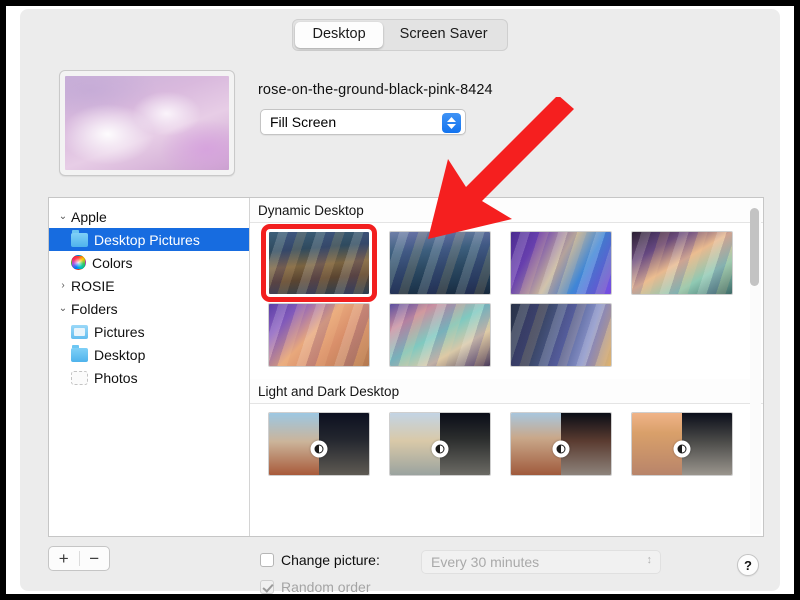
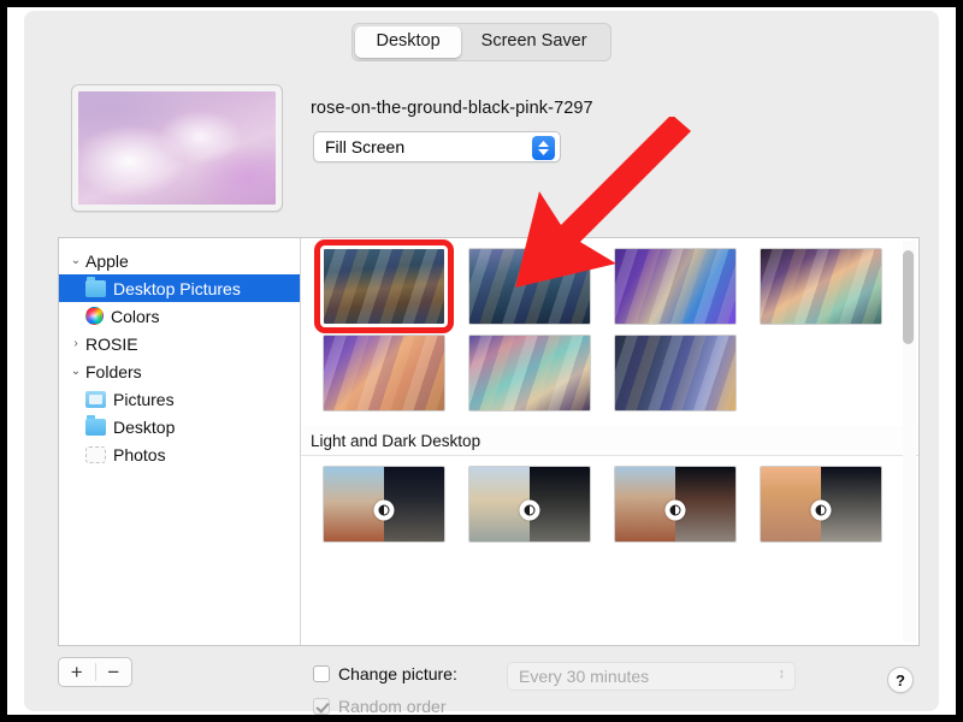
  Desktop
  Screen Saver
- rose-on-the-ground-black-pink-8424
+ rose-on-the-ground-black-pink-7297
  Fill Screen
  ⌄
  Apple
  Desktop Pictures
  Colors
  ›
  ROSIE
  ⌄
  Folders
  Pictures
  Desktop
  Photos
- Dynamic Desktop
  Light and Dark Desktop
  +
  −
  Change picture:
  Every 30 minutes
  ↕
  Random order
  ?
